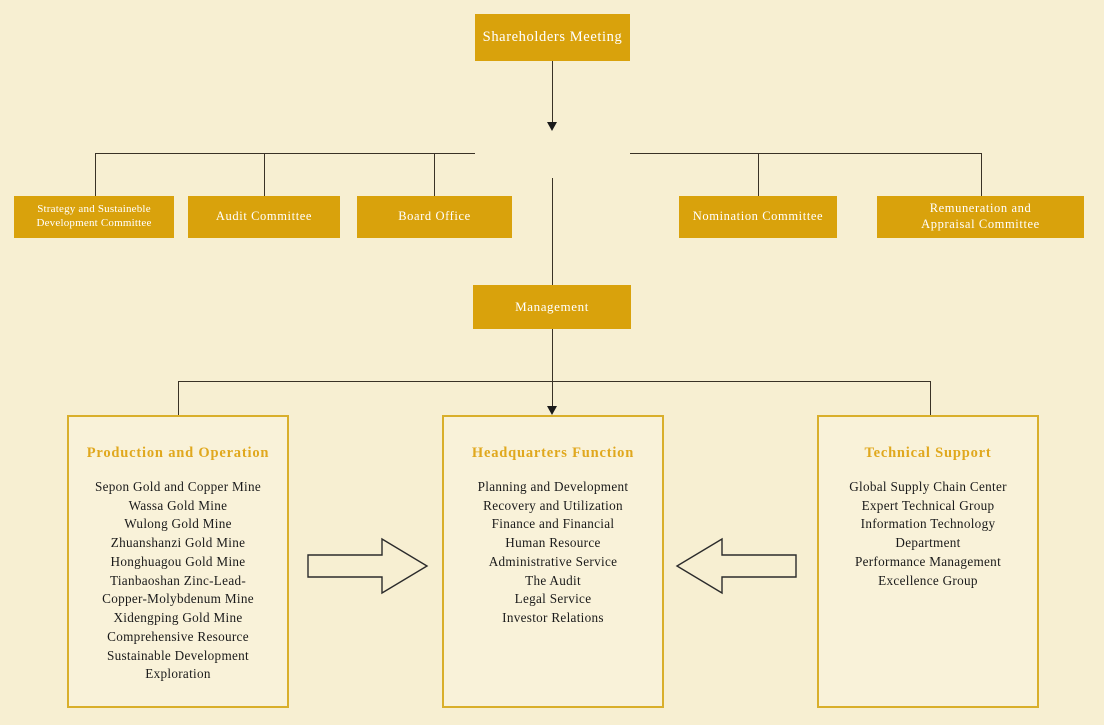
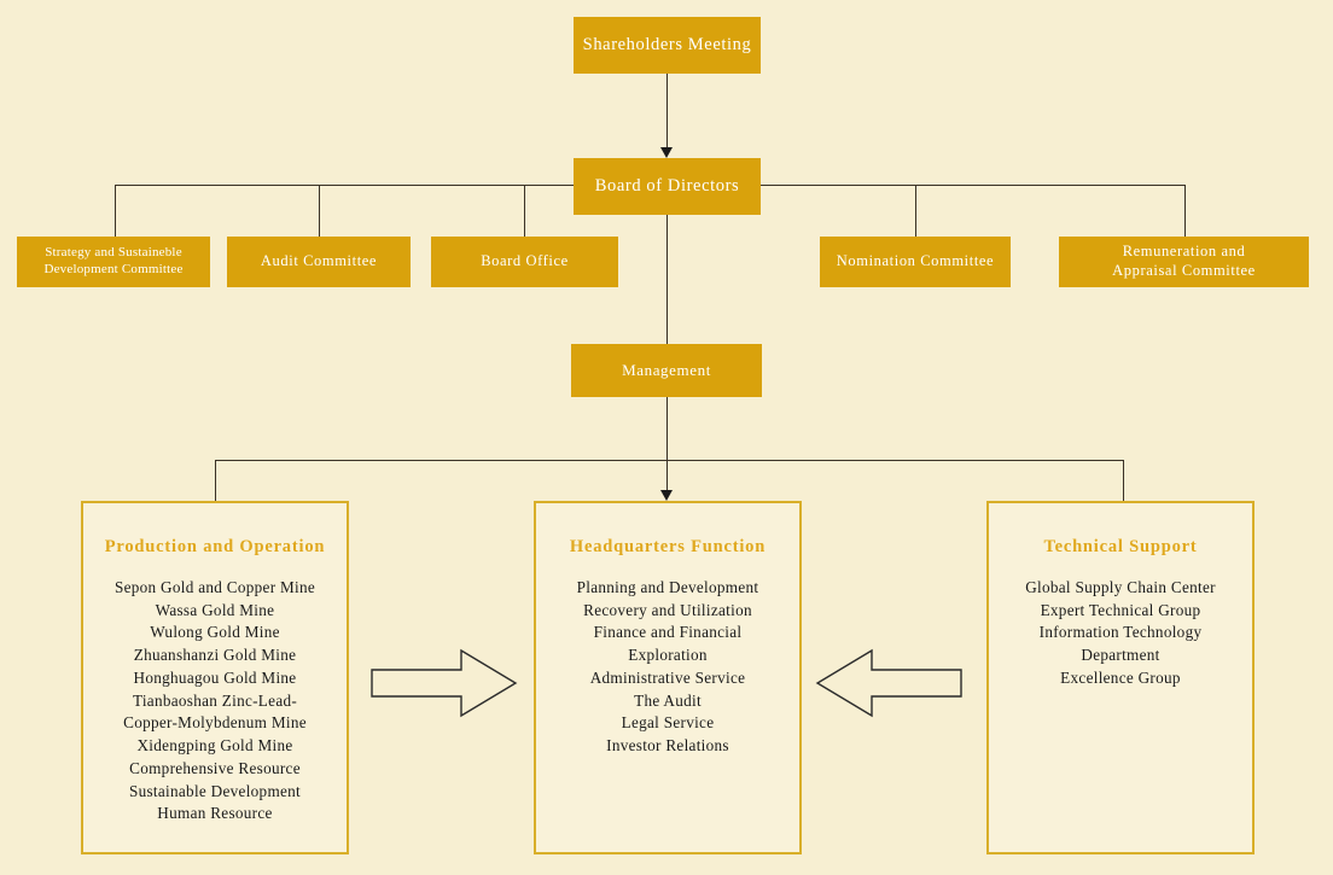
  Shareholders Meeting
+ Board of Directors
  Management
  Strategy and Sustaineble
  Development Committee
  Audit Committee
  Board Office
  Nomination Committee
  Remuneration and
  Appraisal Committee
  Production and Operation
  Sepon Gold and Copper Mine
  Wassa Gold Mine
  Wulong Gold Mine
  Zhuanshanzi Gold Mine
  Honghuagou Gold Mine
  Tianbaoshan Zinc-Lead-
  Copper-Molybdenum Mine
  Xidengping Gold Mine
  Comprehensive Resource
  Sustainable Development
- Exploration
+ Human Resource
  Headquarters Function
  Planning and Development
  Recovery and Utilization
  Finance and Financial
- Human Resource
+ Exploration
  Administrative Service
  The Audit
  Legal Service
  Investor Relations
  Technical Support
  Global Supply Chain Center
  Expert Technical Group
  Information Technology
  Department
- Performance Management
  Excellence Group
